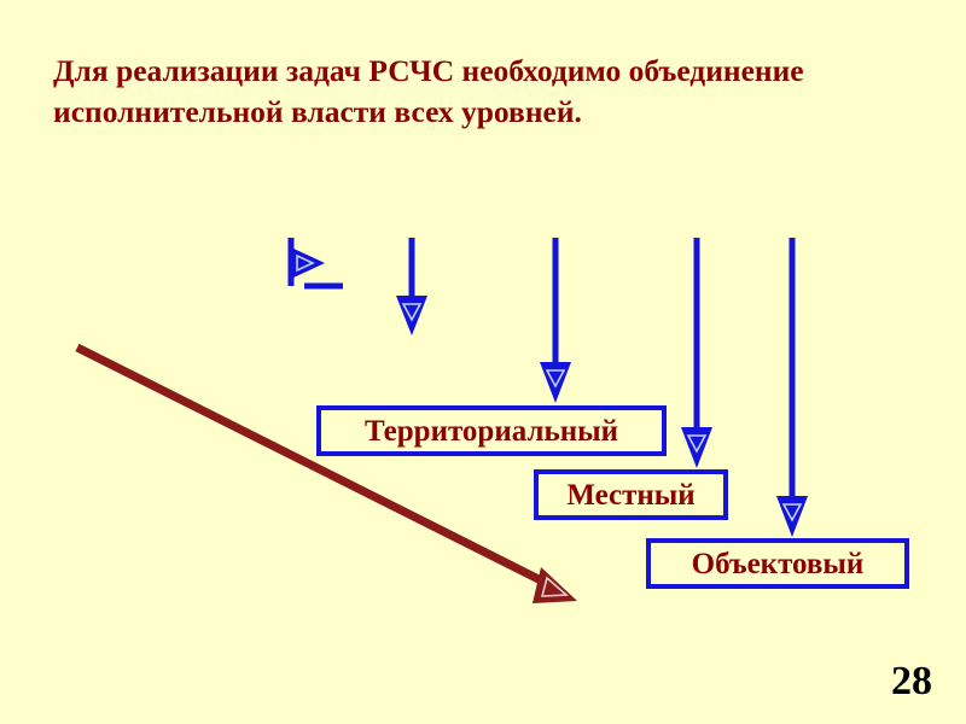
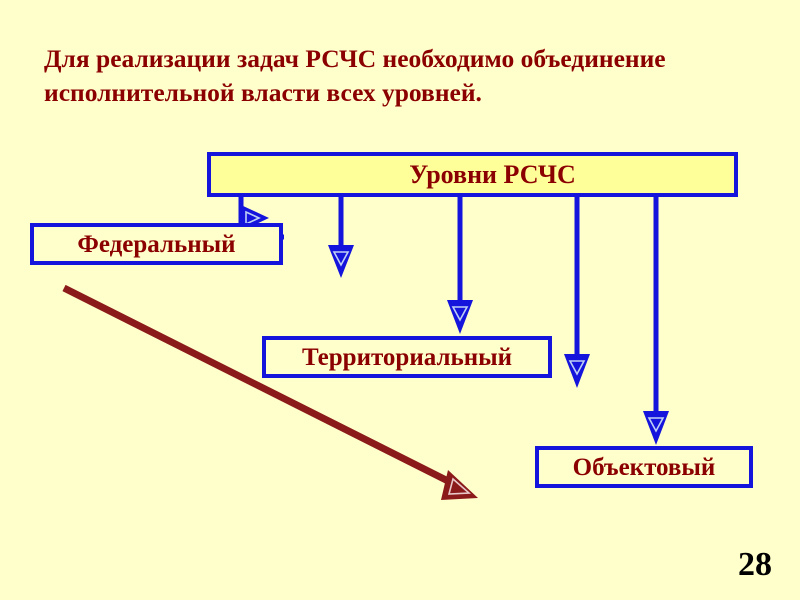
  Для реализации задач РСЧС необходимо объединение
  исполнительной власти всех уровней.
+ Уровни РСЧС
+ Федеральный
  Территориальный
- Местный
  Объектовый
  28
